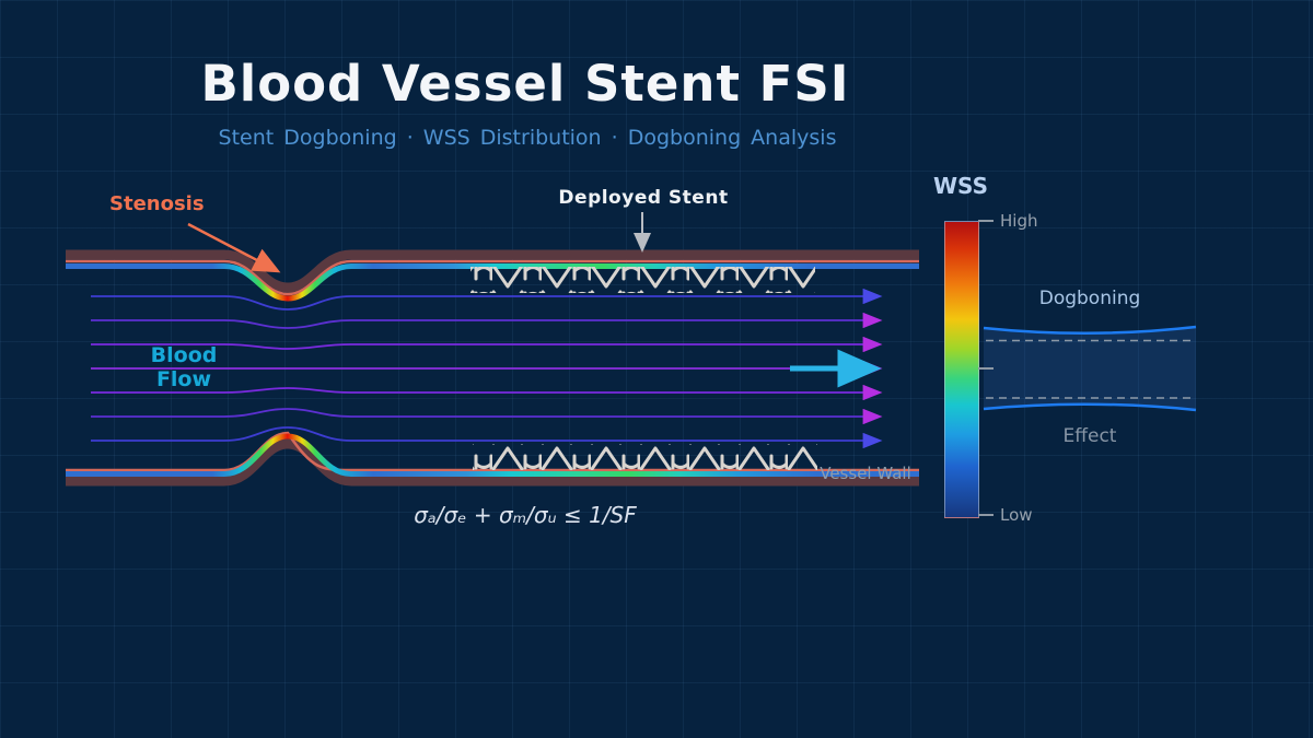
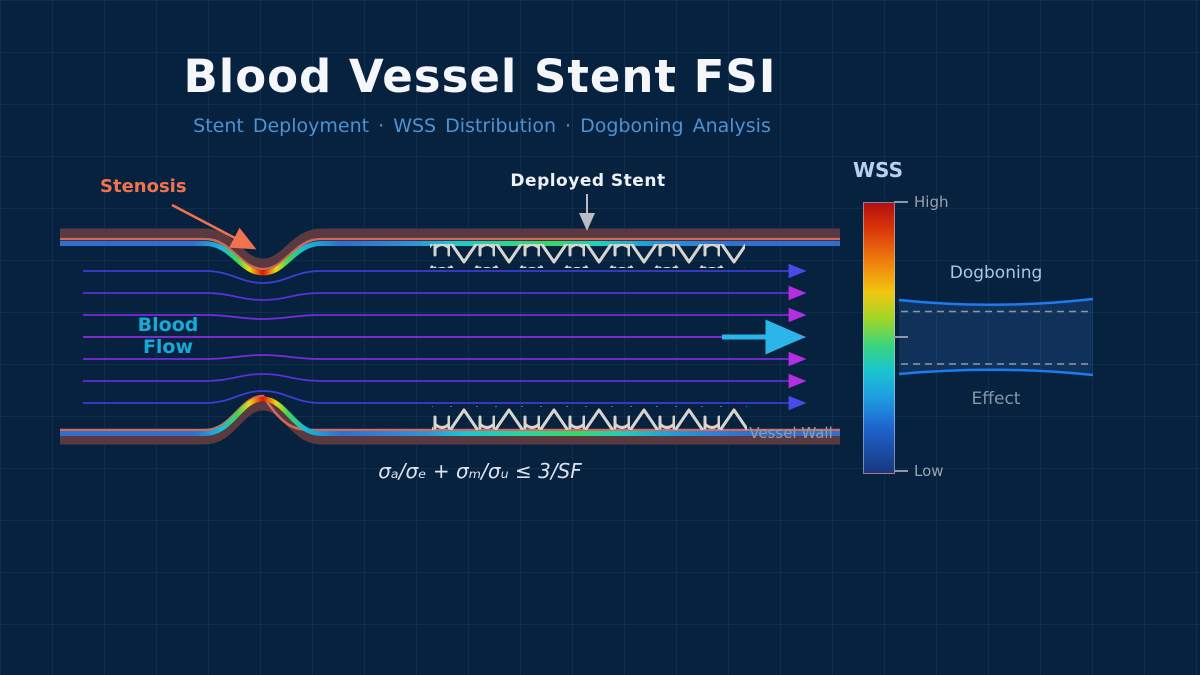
  Blood Vessel Stent FSI
- Stent Dogboning · WSS Distribution · Dogboning Analysis
+ Stent Deployment · WSS Distribution · Dogboning Analysis
  Stenosis
  Deployed Stent
  Blood
  Flow
  Vessel Wall
- σₐ/σₑ + σₘ/σᵤ ≤ 1/SF
+ σₐ/σₑ + σₘ/σᵤ ≤ 3/SF
  WSS
  High
  Low
  Dogboning
  Effect
